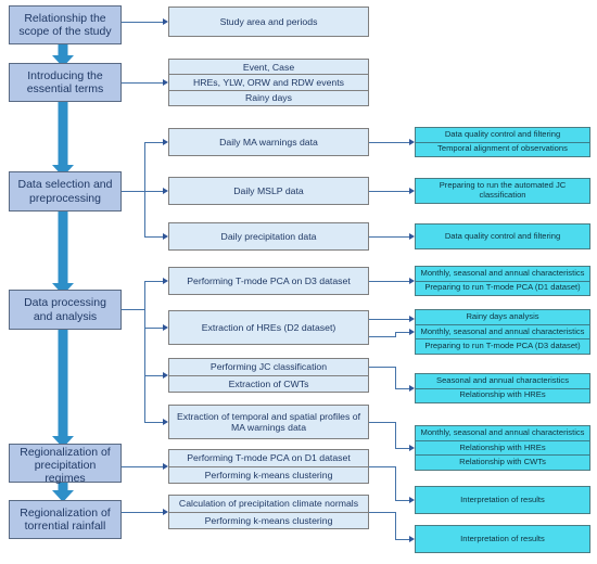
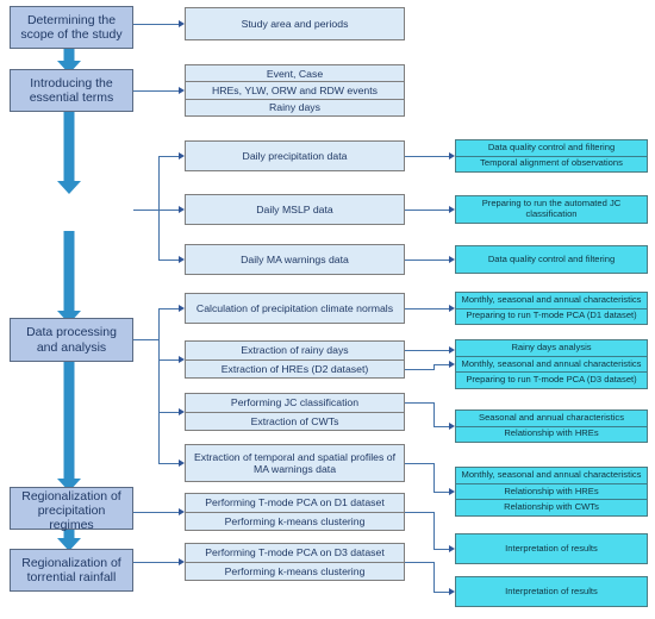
- Relationship the scope of the study
+ Determining the scope of the study
  Introducing the essential terms
- Data selection and preprocessing
  Data processing and analysis
  Regionalization of precipitation regimes
  Regionalization of torrential rainfall
  Study area and periods
  Event, Case
  HREs, YLW, ORW and RDW events
  Rainy days
- Daily MA warnings data
+ Daily precipitation data
  Daily MSLP data
- Daily precipitation data
+ Daily MA warnings data
- Performing T-mode PCA on D3 dataset
+ Calculation of precipitation climate normals
+ Extraction of rainy days
  Extraction of HREs (D2 dataset)
  Performing JC classification
  Extraction of CWTs
  Extraction of temporal and spatial profiles of MA warnings data
  Performing T-mode PCA on D1 dataset
  Performing k-means clustering
- Calculation of precipitation climate normals
+ Performing T-mode PCA on D3 dataset
  Performing k-means clustering
  Data quality control and filtering
  Temporal alignment of observations
  Preparing to run the automated JC classification
  Data quality control and filtering
  Monthly, seasonal and annual characteristics
  Preparing to run T-mode PCA (D1 dataset)
  Rainy days analysis
  Monthly, seasonal and annual characteristics
  Preparing to run T-mode PCA (D3 dataset)
  Seasonal and annual characteristics
  Relationship with HREs
  Monthly, seasonal and annual characteristics
  Relationship with HREs
  Relationship with CWTs
  Interpretation of results
  Interpretation of results
